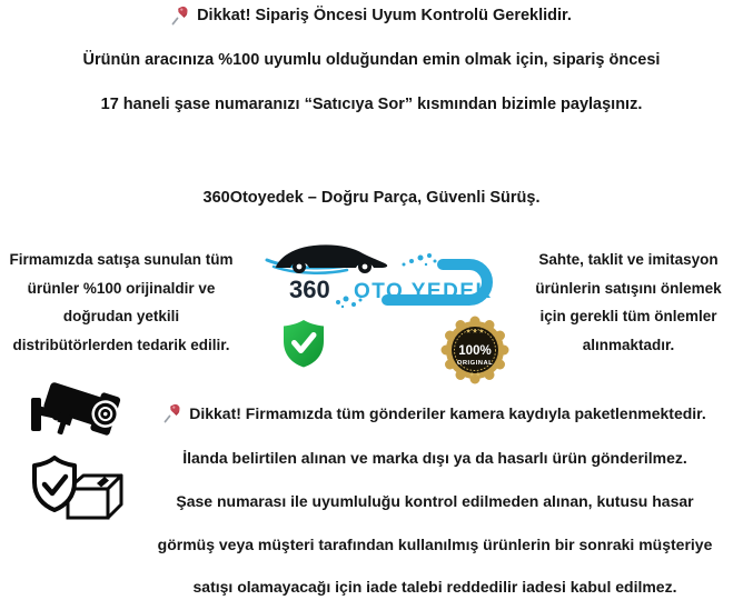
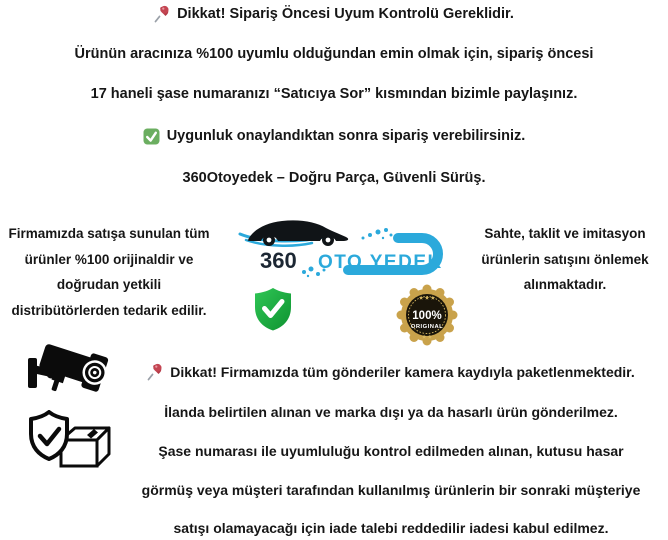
  Dikkat! Sipariş Öncesi Uyum Kontrolü Gereklidir.
  Ürünün aracınıza %100 uyumlu olduğundan emin olmak için, sipariş öncesi
  17 haneli şase numaranızı “Satıcıya Sor” kısmından bizimle paylaşınız.
+ Uygunluk onaylandıktan sonra sipariş verebilirsiniz.
  360Otoyedek – Doğru Parça, Güvenli Sürüş.
  Firmamızda satışa sunulan tüm
  ürünler %100 orijinaldir ve
  doğrudan yetkili
  distribütörlerden tedarik edilir.
  Sahte, taklit ve imitasyon
  ürünlerin satışını önlemek
- için gerekli tüm önlemler
  alınmaktadır.
  360
  OTO YEDEK
  100%
  Dikkat! Firmamızda tüm gönderiler kamera kaydıyla paketlenmektedir.
  İlanda belirtilen alınan ve marka dışı ya da hasarlı ürün gönderilmez.
  Şase numarası ile uyumluluğu kontrol edilmeden alınan, kutusu hasar
  görmüş veya müşteri tarafından kullanılmış ürünlerin bir sonraki müşteriye
  satışı olamayacağı için iade talebi reddedilir iadesi kabul edilmez.
